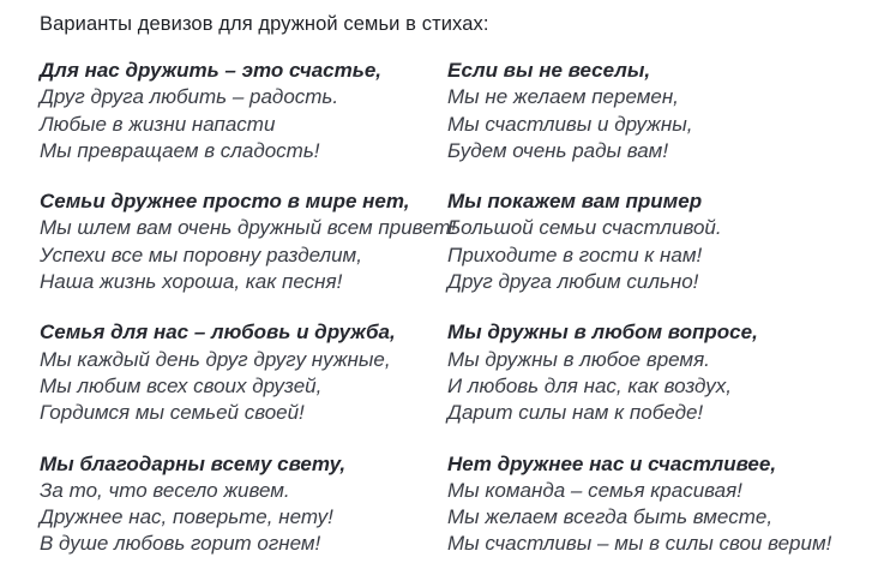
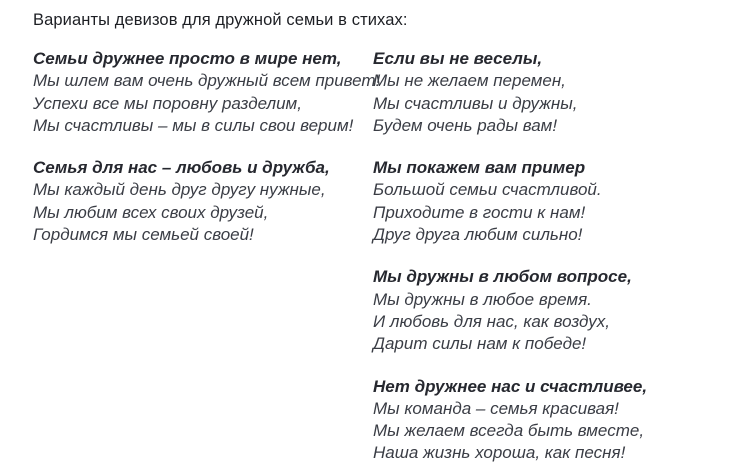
  Варианты девизов для дружной семьи в стихах:
- Для нас дружить – это счастье,
- Друг друга любить – радость.
- Любые в жизни напасти
- Мы превращаем в сладость!
  Семьи дружнее просто в мире нет,
  Мы шлем вам очень дружный всем привет
  Успехи все мы поровну разделим,
- Наша жизнь хороша, как песня!
+ Мы счастливы – мы в силы свои верим!
  Семья для нас – любовь и дружба,
  Мы каждый день друг другу нужные,
  Мы любим всех своих друзей,
  Гордимся мы семьей своей!
- Мы благодарны всему свету,
- За то, что весело живем.
- Дружнее нас, поверьте, нету!
- В душе любовь горит огнем!
  Если вы не веселы,
  Мы не желаем перемен,
  Мы счастливы и дружны,
  Будем очень рады вам!
  Мы покажем вам пример
  Большой семьи счастливой.
  Приходите в гости к нам!
  Друг друга любим сильно!
  Мы дружны в любом вопросе,
  Мы дружны в любое время.
  И любовь для нас, как воздух,
  Дарит силы нам к победе!
  Нет дружнее нас и счастливее,
  Мы команда – семья красивая!
  Мы желаем всегда быть вместе,
- Мы счастливы – мы в силы свои верим!
+ Наша жизнь хороша, как песня!
